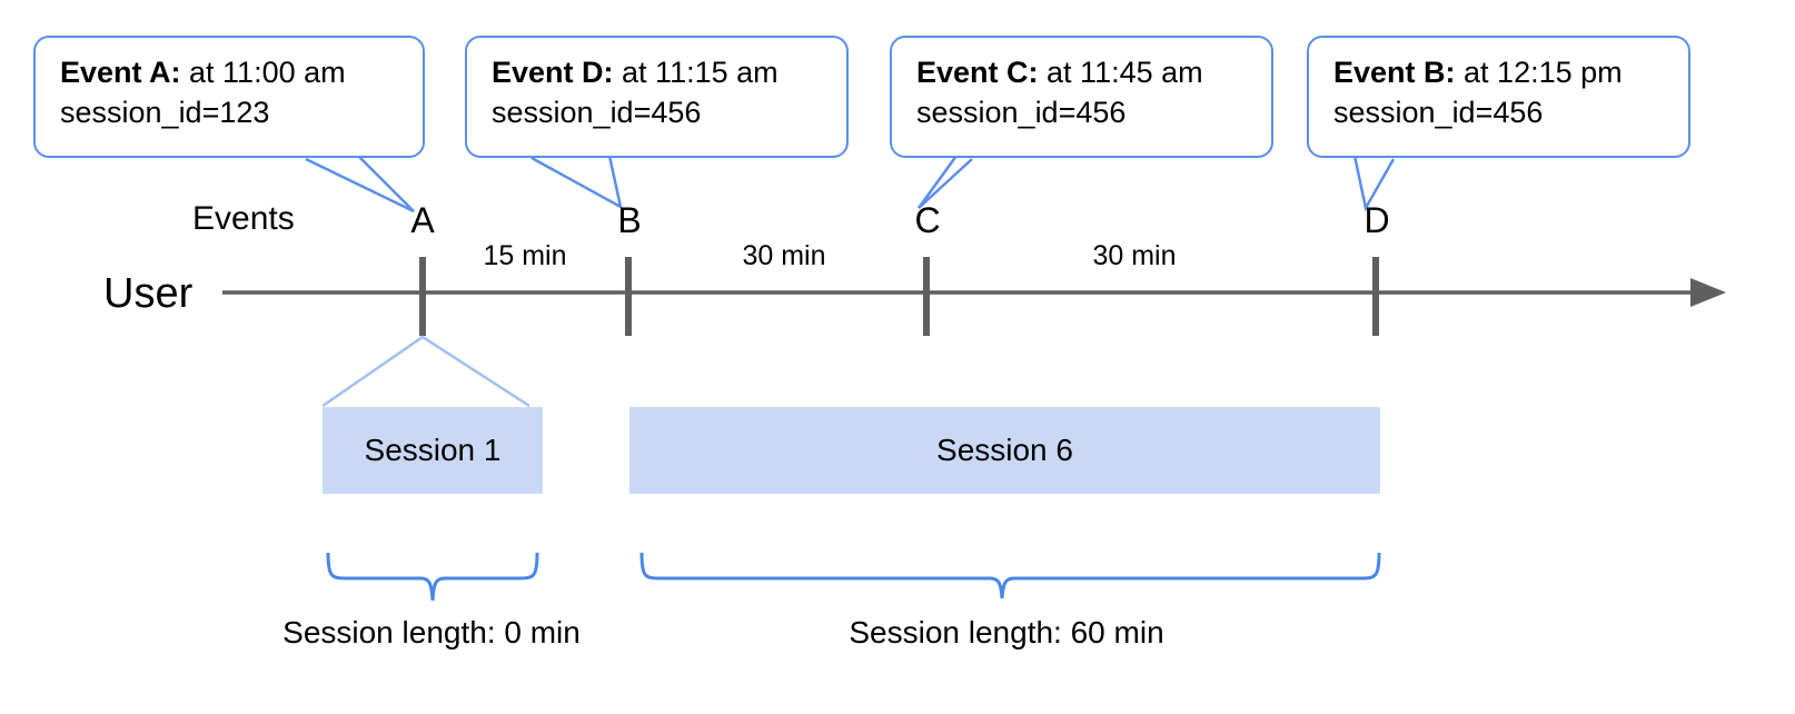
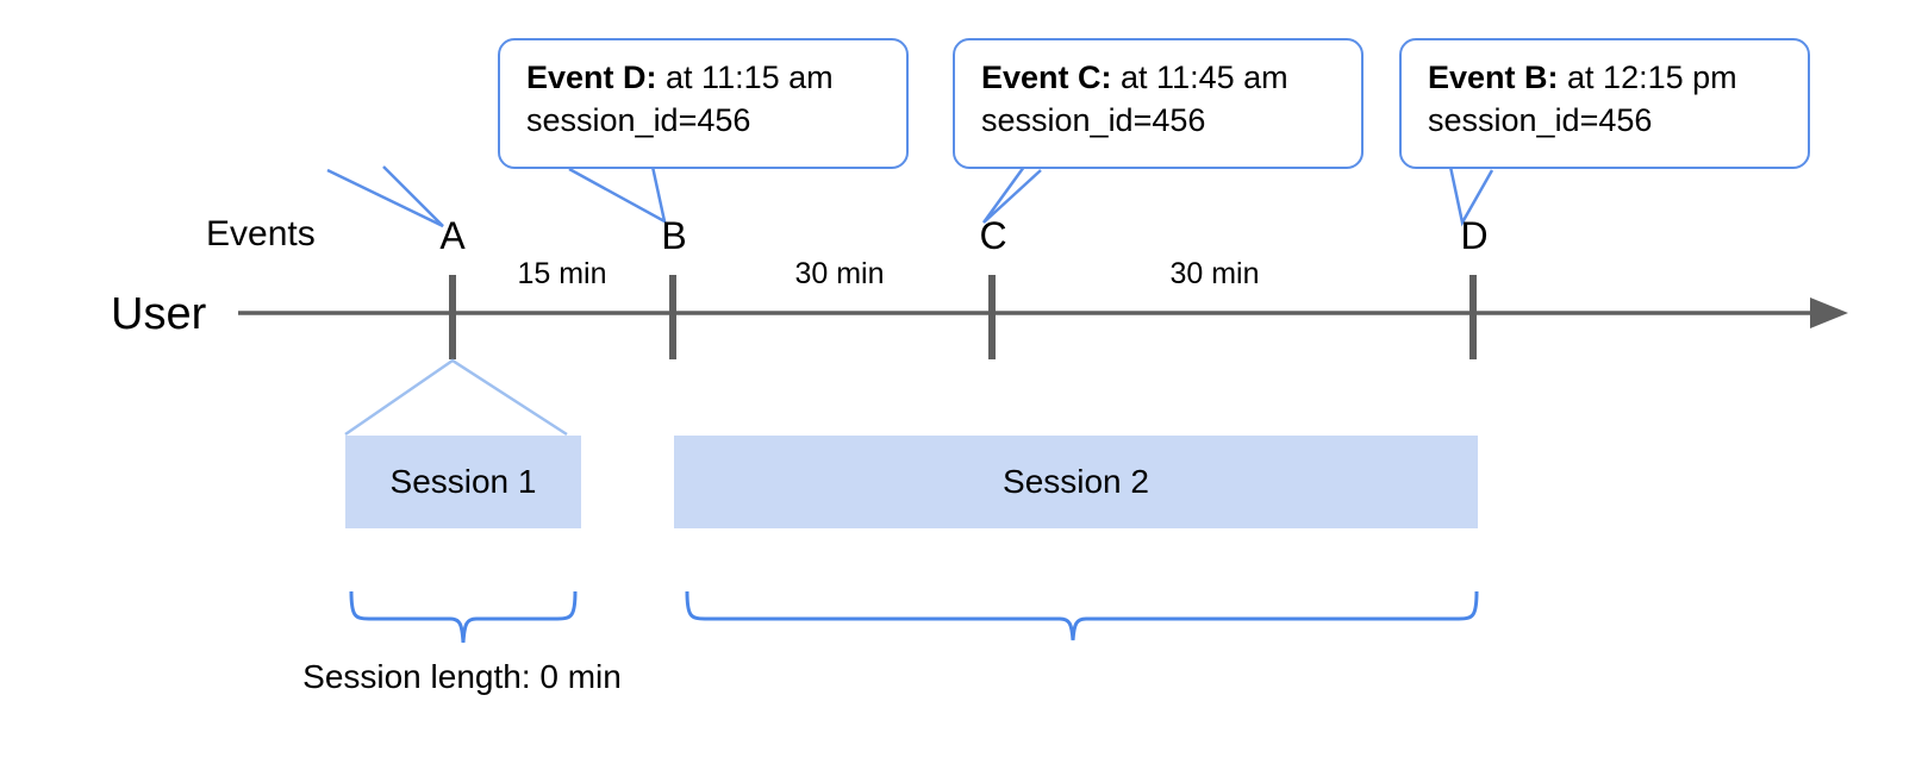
- Event A: at 11:00 am
- session_id=123
  Event D: at 11:15 am
  session_id=456
  Event C: at 11:45 am
  session_id=456
  Event B: at 12:15 pm
  session_id=456
  Events
  User
  A
  B
  C
  D
  15 min
  30 min
  30 min
  Session 1
- Session 6
+ Session 2
  Session length: 0 min
- Session length: 60 min
